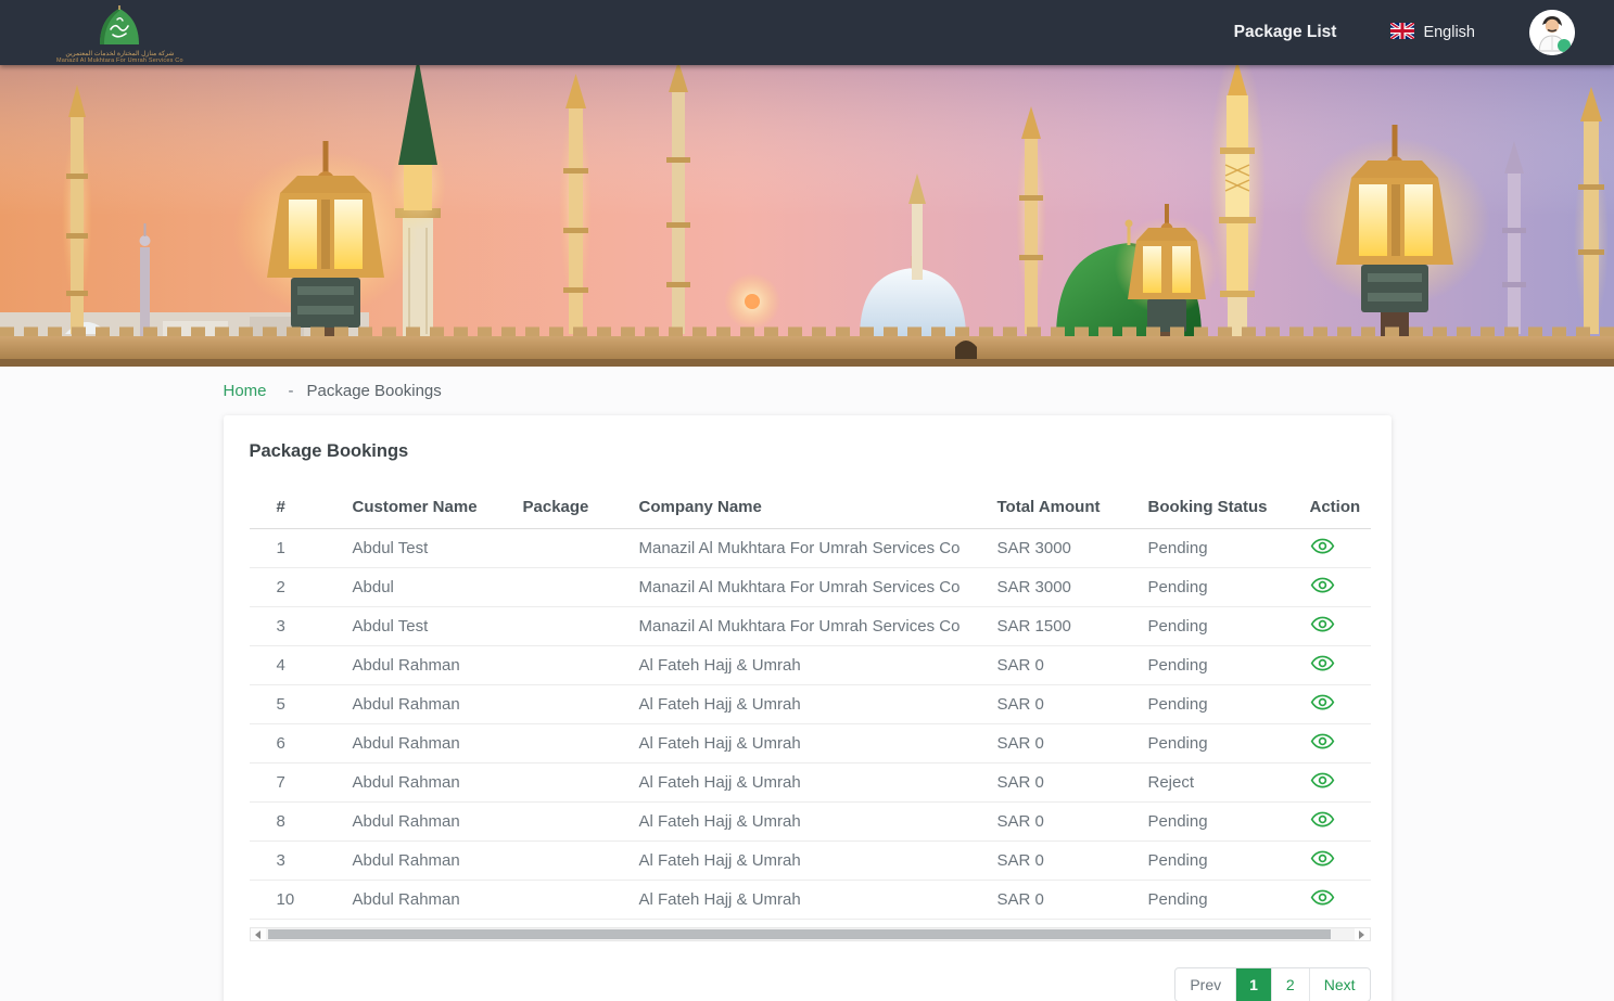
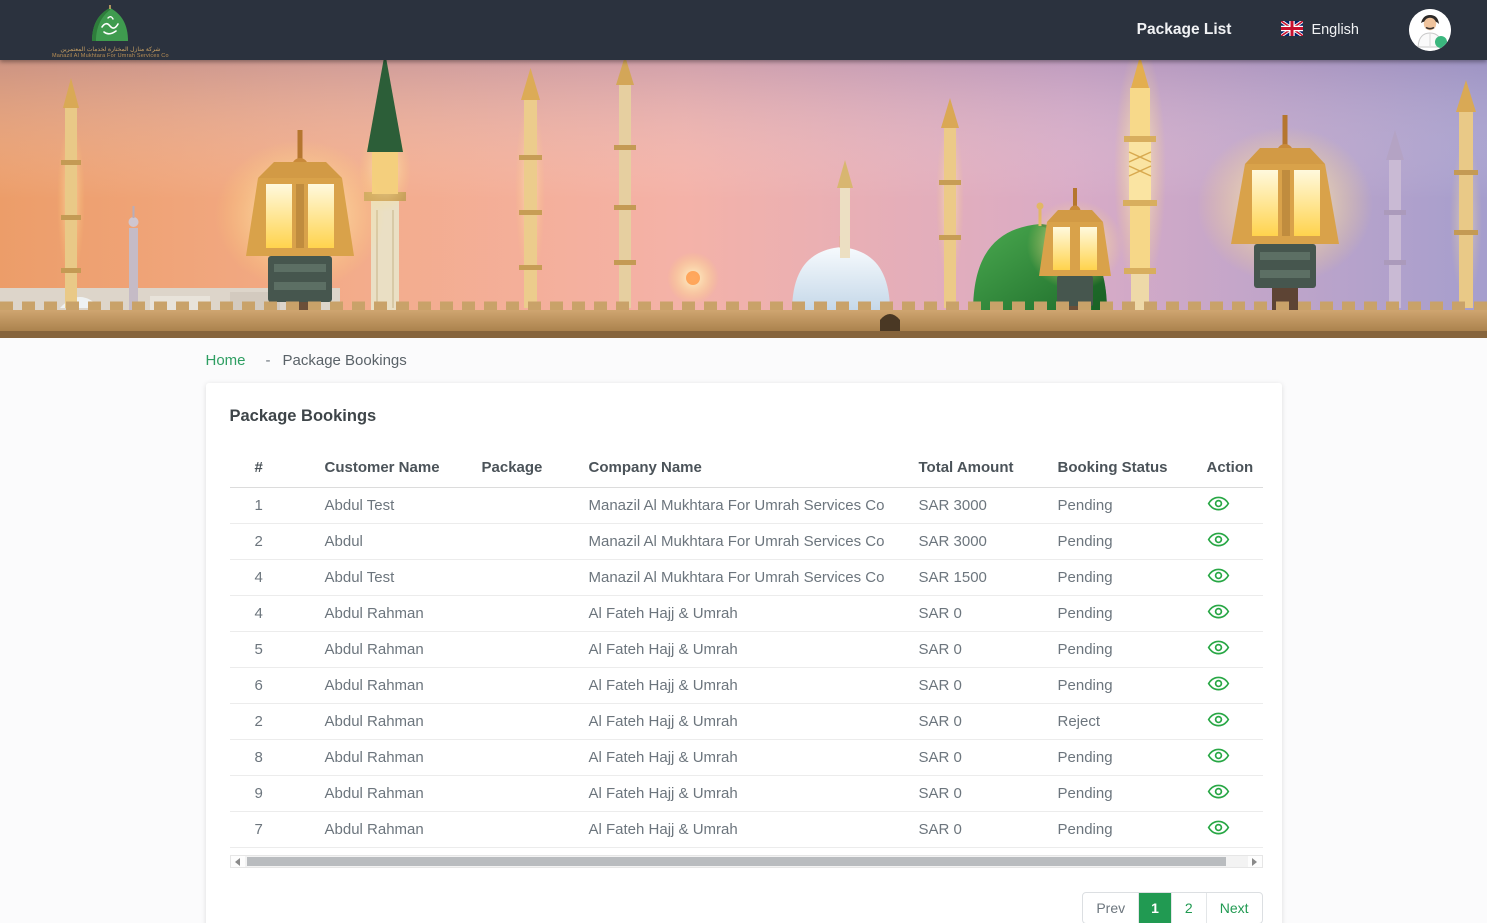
  Package List
  English
  Home
  -
  Package Bookings
  Package Bookings
  #	Customer Name	Package	Company Name	Total Amount	Booking Status	Action
  1	Abdul Test		Manazil Al Mukhtara For Umrah Services Co	SAR 3000	Pending
  2	Abdul		Manazil Al Mukhtara For Umrah Services Co	SAR 3000	Pending
- 3	Abdul Test		Manazil Al Mukhtara For Umrah Services Co	SAR 1500	Pending
+ 4	Abdul Test		Manazil Al Mukhtara For Umrah Services Co	SAR 1500	Pending
  4	Abdul Rahman		Al Fateh Hajj & Umrah	SAR 0	Pending
  5	Abdul Rahman		Al Fateh Hajj & Umrah	SAR 0	Pending
  6	Abdul Rahman		Al Fateh Hajj & Umrah	SAR 0	Pending
- 7	Abdul Rahman		Al Fateh Hajj & Umrah	SAR 0	Reject
+ 2	Abdul Rahman		Al Fateh Hajj & Umrah	SAR 0	Reject
  8	Abdul Rahman		Al Fateh Hajj & Umrah	SAR 0	Pending
- 3	Abdul Rahman		Al Fateh Hajj & Umrah	SAR 0	Pending
+ 9	Abdul Rahman		Al Fateh Hajj & Umrah	SAR 0	Pending
- 10	Abdul Rahman		Al Fateh Hajj & Umrah	SAR 0	Pending
+ 7	Abdul Rahman		Al Fateh Hajj & Umrah	SAR 0	Pending
  Prev
  1
  2
  Next
